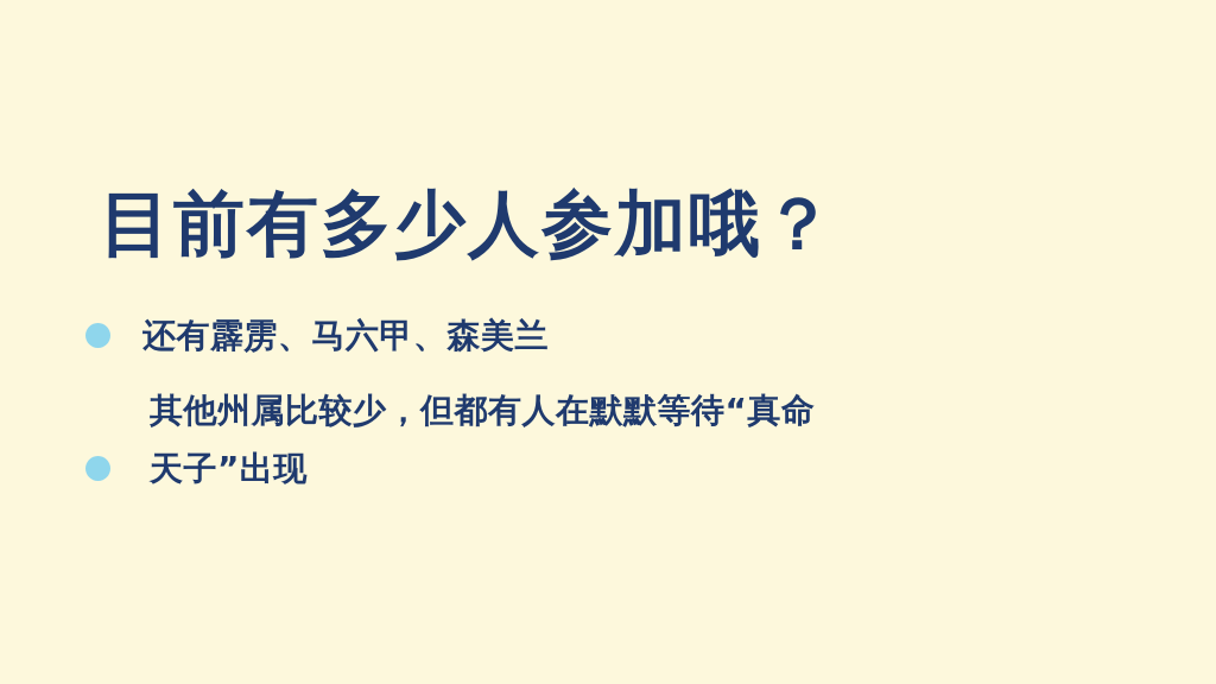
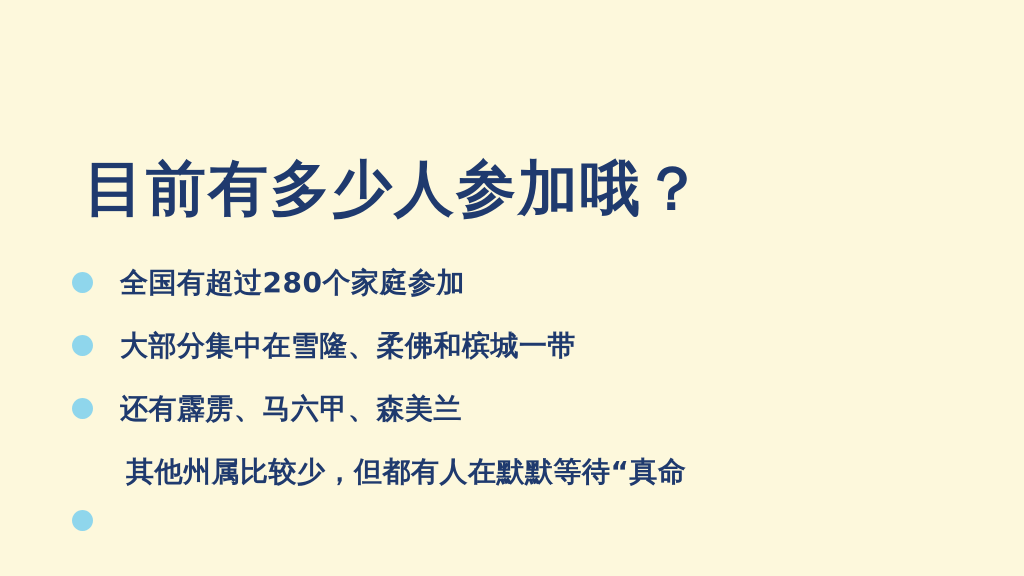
  目前有多少人参加哦？
+ 全国有超过280个家庭参加
+ 大部分集中在雪隆、柔佛和槟城一带
  还有霹雳、马六甲、森美兰
  其他州属比较少，但都有人在默默等待“真命
- 天子”出现
